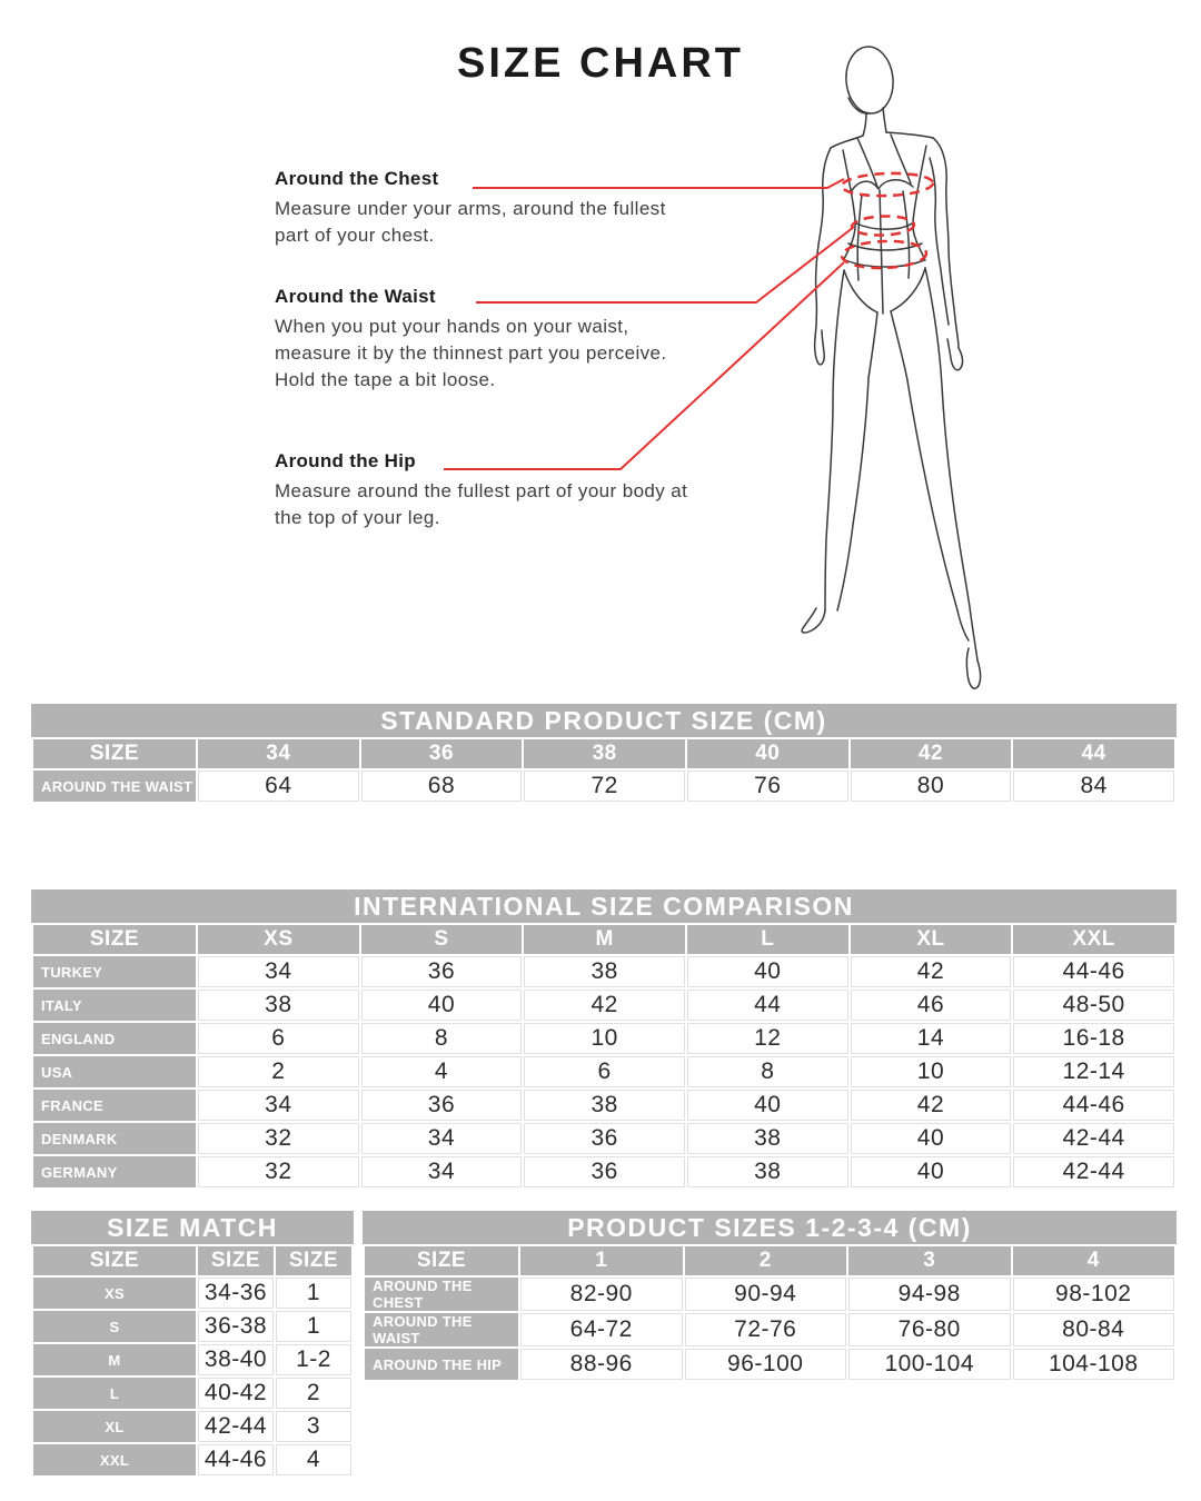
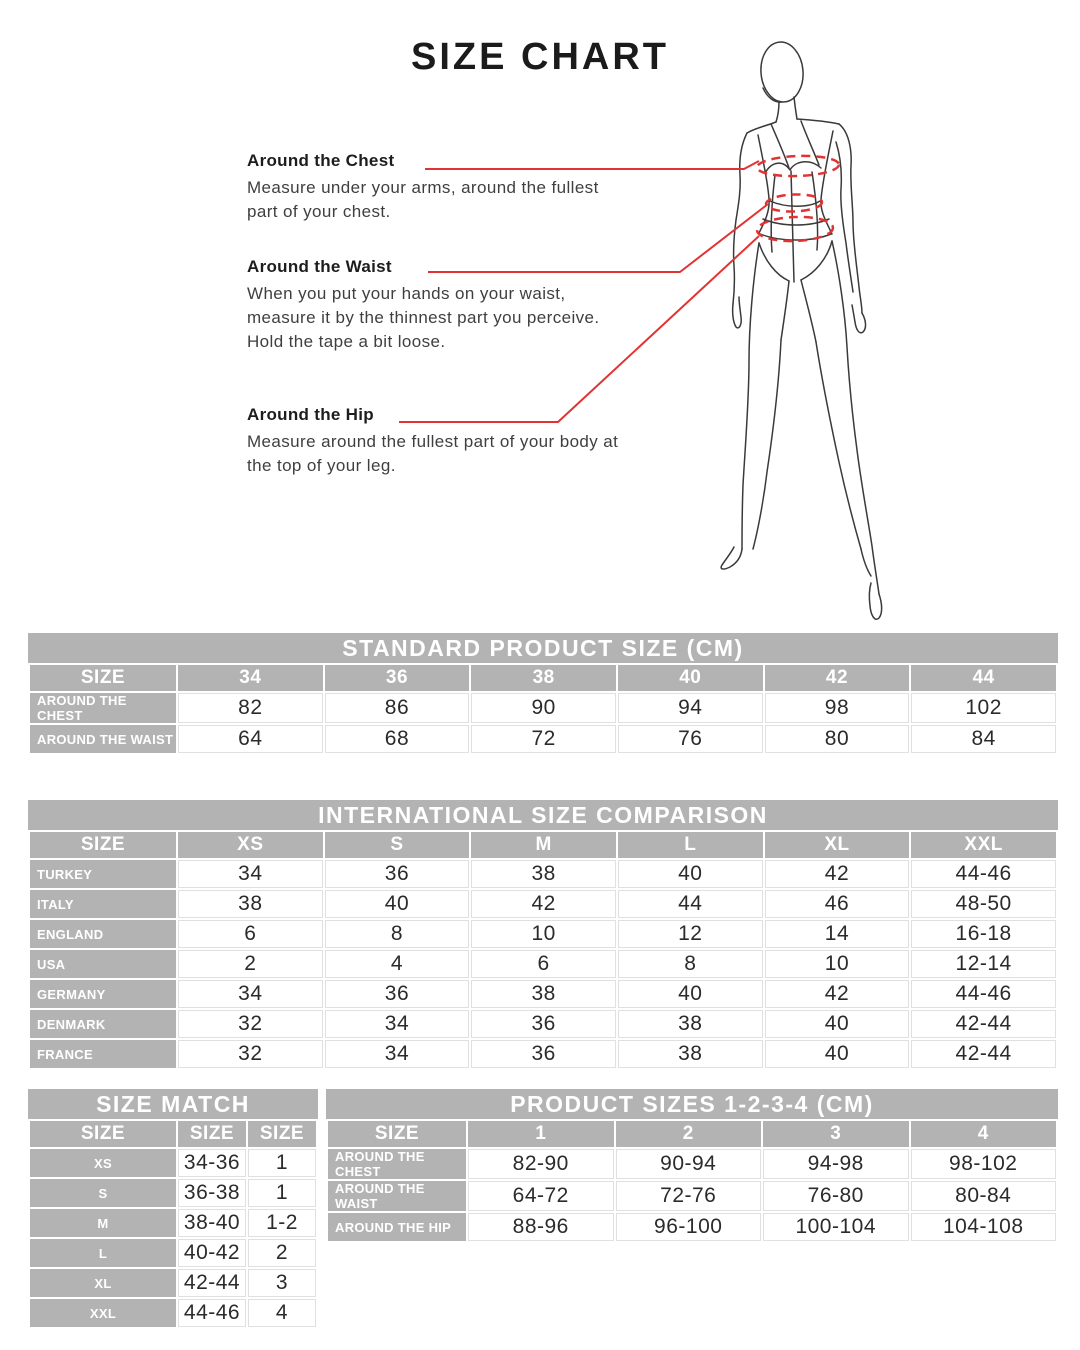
  SIZE CHART
  Around the Chest
  Measure under your arms, around the fullest part of your chest.
  Around the Waist
  When you put your hands on your waist, measure it by the thinnest part you perceive. Hold the tape a bit loose.
  Around the Hip
  Measure around the fullest part of your body at the top of your leg.
  STANDARD PRODUCT SIZE (CM)
  SIZE	34	36	38	40	42	44
+ AROUND THE CHEST	82	86	90	94	98	102
  AROUND THE WAIST	64	68	72	76	80	84
  INTERNATIONAL SIZE COMPARISON
  SIZE	XS	S	M	L	XL	XXL
  TURKEY	34	36	38	40	42	44-46
  ITALY	38	40	42	44	46	48-50
  ENGLAND	6	8	10	12	14	16-18
  USA	2	4	6	8	10	12-14
- FRANCE	34	36	38	40	42	44-46
+ GERMANY	34	36	38	40	42	44-46
  DENMARK	32	34	36	38	40	42-44
- GERMANY	32	34	36	38	40	42-44
+ FRANCE	32	34	36	38	40	42-44
  SIZE MATCH
  SIZE	SIZE	SIZE
  XS	34-36	1
  S	36-38	1
  M	38-40	1-2
  L	40-42	2
  XL	42-44	3
  XXL	44-46	4
  PRODUCT SIZES 1-2-3-4 (CM)
  SIZE	1	2	3	4
  AROUND THE CHEST	82-90	90-94	94-98	98-102
  AROUND THE WAIST	64-72	72-76	76-80	80-84
  AROUND THE HIP	88-96	96-100	100-104	104-108
